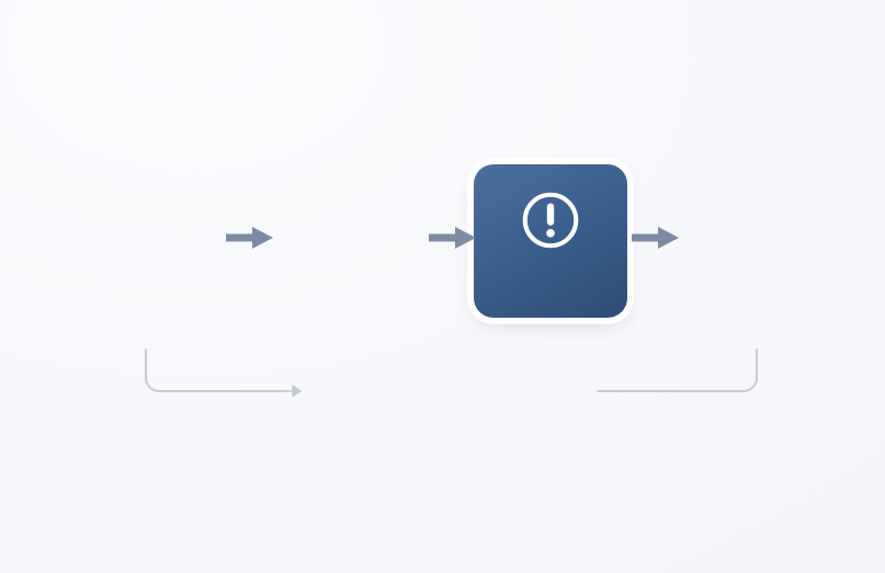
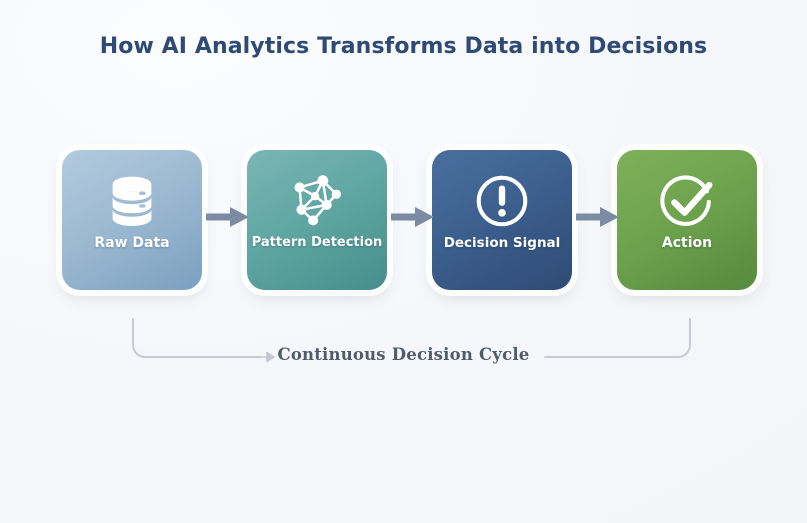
+ How AI Analytics Transforms Data into Decisions
+ Raw Data
+ Pattern Detection
+ Decision Signal
+ Action
+ Continuous Decision Cycle
